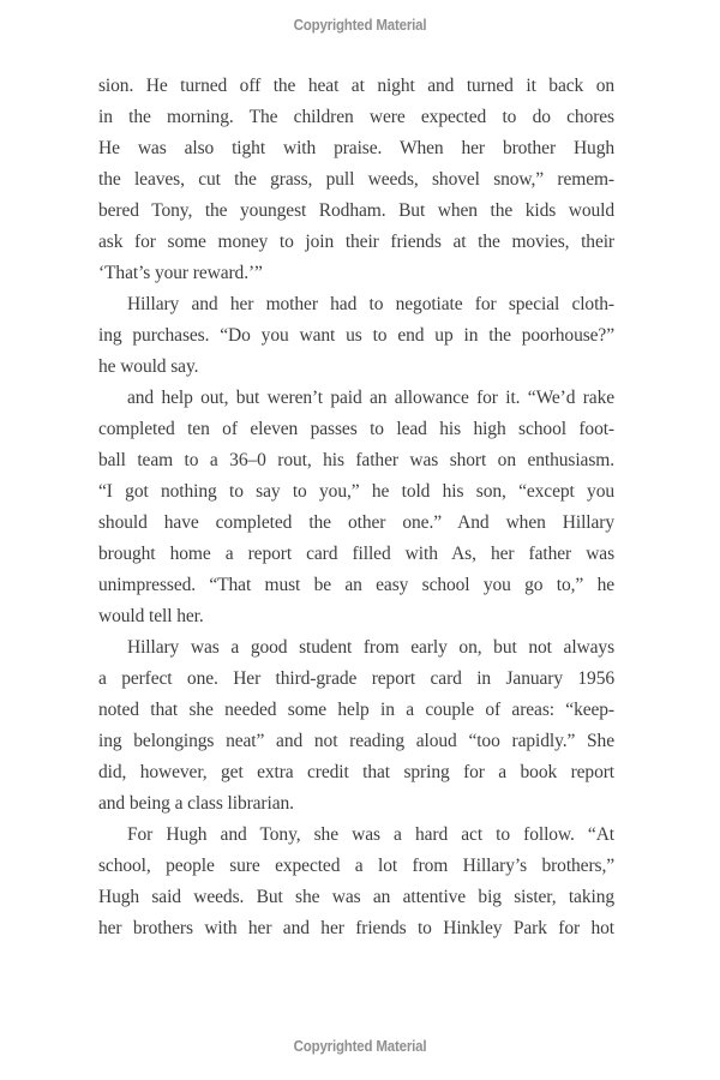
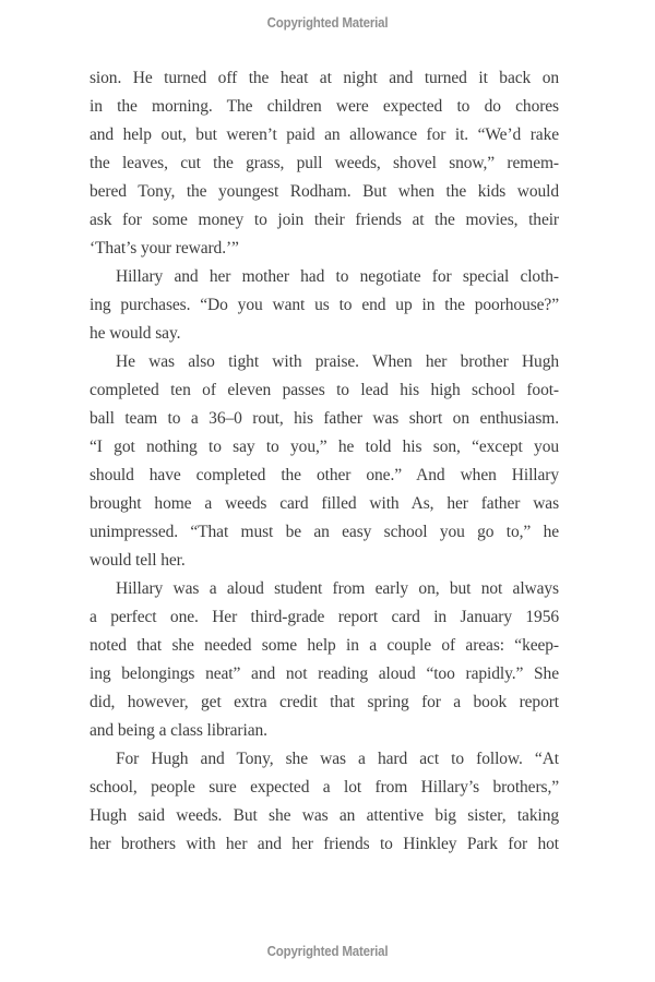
  Copyrighted Material
  sion. He turned off the heat at night and turned it back on
  in the morning. The children were expected to do chores
- He was also tight with praise. When her brother Hugh
+ and help out, but weren’t paid an allowance for it. “We’d rake
  the leaves, cut the grass, pull weeds, shovel snow,” remem-
  bered Tony, the youngest Rodham. But when the kids would
  ask for some money to join their friends at the movies, their
  ‘That’s your reward.’”
  Hillary and her mother had to negotiate for special cloth-
  ing purchases. “Do you want us to end up in the poorhouse?”
  he would say.
- and help out, but weren’t paid an allowance for it. “We’d rake
+ He was also tight with praise. When her brother Hugh
  completed ten of eleven passes to lead his high school foot-
  ball team to a 36–0 rout, his father was short on enthusiasm.
  “I got nothing to say to you,” he told his son, “except you
  should have completed the other one.” And when Hillary
- brought home a report card filled with As, her father was
+ brought home a weeds card filled with As, her father was
  unimpressed. “That must be an easy school you go to,” he
  would tell her.
- Hillary was a good student from early on, but not always
+ Hillary was a aloud student from early on, but not always
  a perfect one. Her third-grade report card in January 1956
  noted that she needed some help in a couple of areas: “keep-
  ing belongings neat” and not reading aloud “too rapidly.” She
  did, however, get extra credit that spring for a book report
  and being a class librarian.
  For Hugh and Tony, she was a hard act to follow. “At
  school, people sure expected a lot from Hillary’s brothers,”
  Hugh said weeds. But she was an attentive big sister, taking
  her brothers with her and her friends to Hinkley Park for hot
  Copyrighted Material
